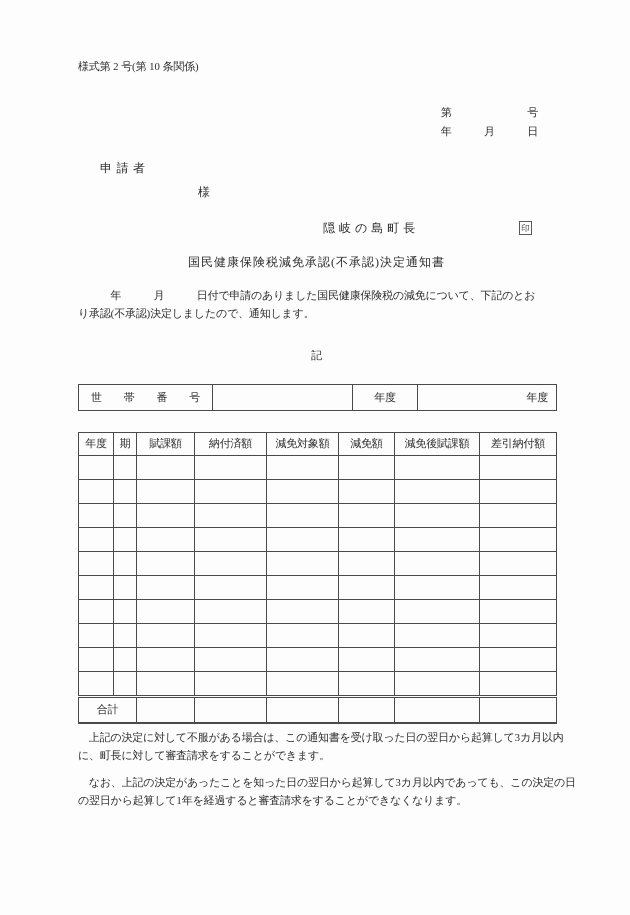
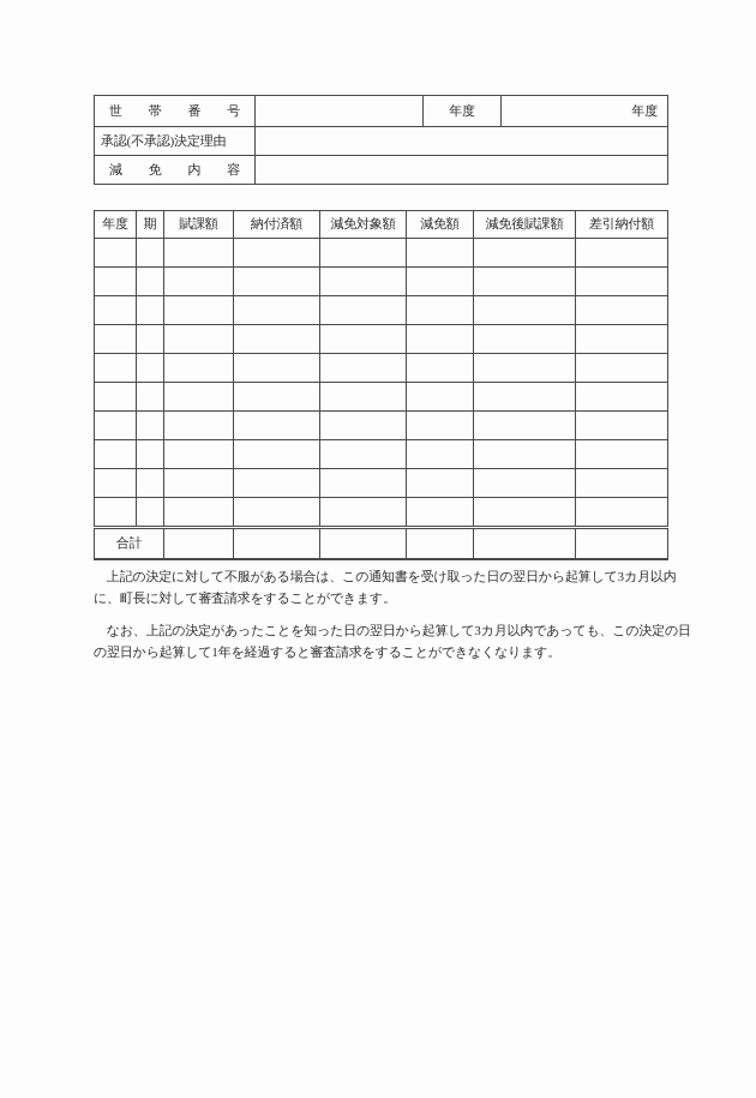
- 様式第 2 号(第 10 条関係)
- 第 号
- 年 月 日
- 申請者
- 様
- 隠岐の島町長
- 印
- 国民健康保険税減免承認(不承認)決定通知書
- 年 月 日付で申請のありました国民健康保険税の減免について、下記のとお
- り承認(不承認)決定しましたので、通知します。
- 記
  世帯番号		年度	年度
+ 承認(不承認)決定理由
+ 減免内容
  年度	期	賦課額	納付済額	減免対象額	減免額	減免後賦課額	差引納付額
  合計
  上記の決定に対して不服がある場合は、この通知書を受け取った日の翌日から起算して3カ月以内
  に、町長に対して審査請求をすることができます。
  なお、上記の決定があったことを知った日の翌日から起算して3カ月以内であっても、この決定の日
  の翌日から起算して1年を経過すると審査請求をすることができなくなります。
